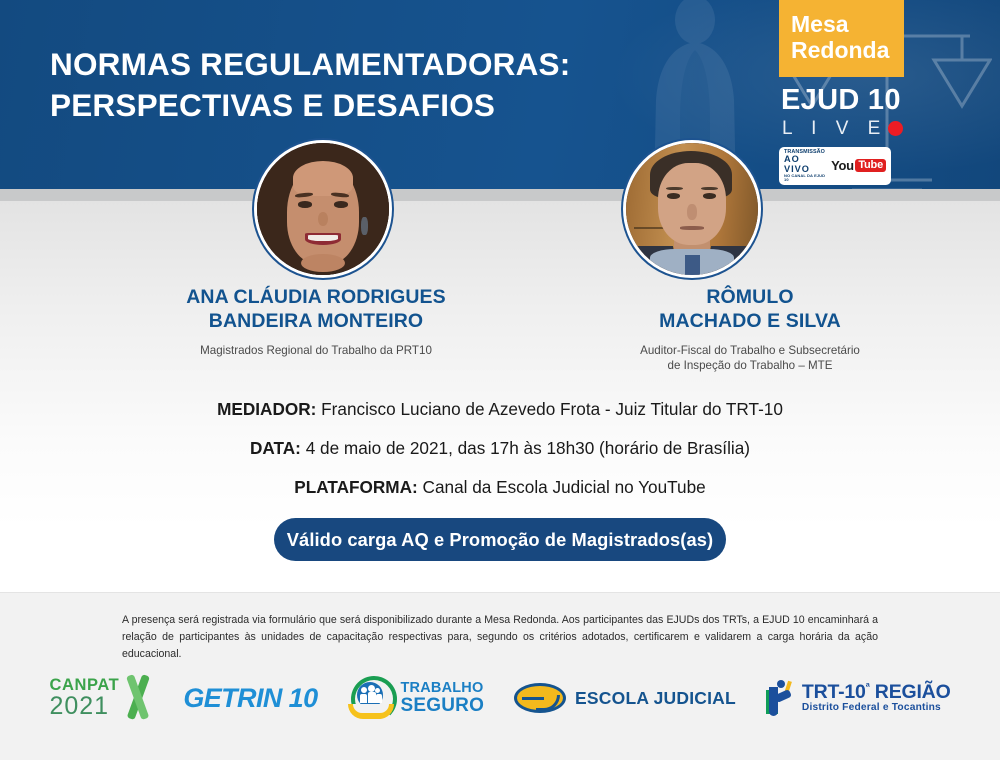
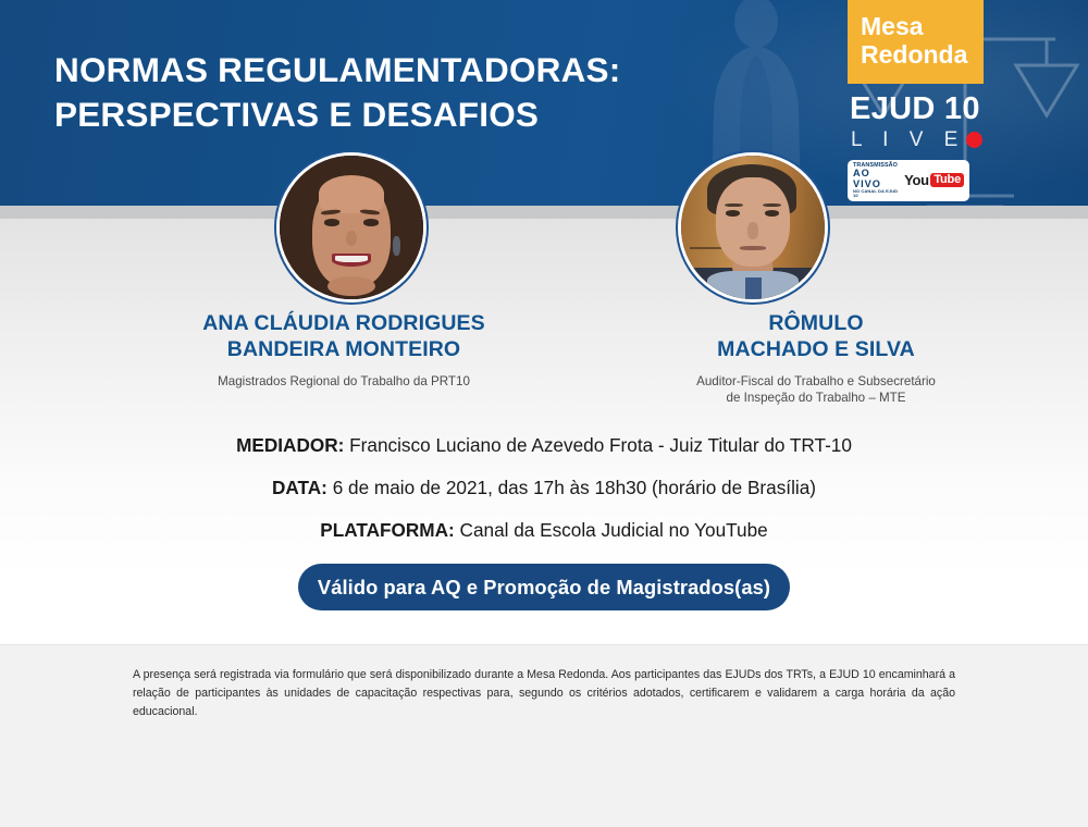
  NORMAS REGULAMENTADORAS:
  PERSPECTIVAS E DESAFIOS
  Mesa
  Redonda
  EJUD 10
  L I V E
  AO VIVO
  You
  Tube
  ANA CLÁUDIA RODRIGUES
  BANDEIRA MONTEIRO
  Magistrados Regional do Trabalho da PRT10
  RÔMULO
  MACHADO E SILVA
  Auditor-Fiscal do Trabalho e Subsecretário
  de Inspeção do Trabalho – MTE
  MEDIADOR: Francisco Luciano de Azevedo Frota - Juiz Titular do TRT-10
- DATA: 4 de maio de 2021, das 17h às 18h30 (horário de Brasília)
+ DATA: 6 de maio de 2021, das 17h às 18h30 (horário de Brasília)
  PLATAFORMA: Canal da Escola Judicial no YouTube
- Válido carga AQ e Promoção de Magistrados(as)
+ Válido para AQ e Promoção de Magistrados(as)
  A presença será registrada via formulário que será disponibilizado durante a Mesa Redonda. Aos participantes das EJUDs dos TRTs, a EJUD 10 encaminhará a relação de participantes às unidades de capacitação respectivas para, segundo os critérios adotados, certificarem e validarem a carga horária da ação educacional.
- CANPAT
- 2021
- GETRIN 10
- TRABALHO
- SEGURO
- ESCOLA JUDICIAL
- TRT-10ª REGIÃO
- Distrito Federal e Tocantins
